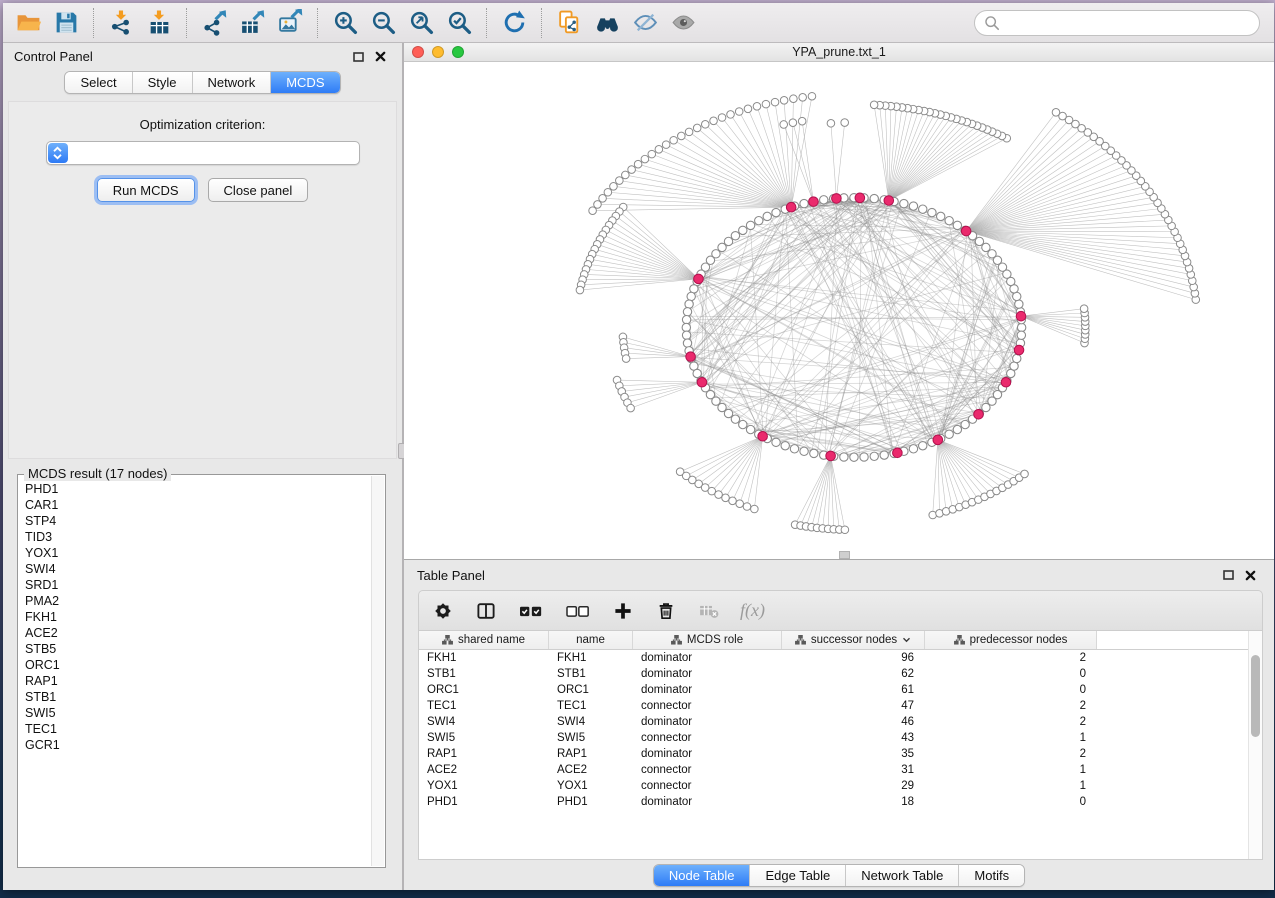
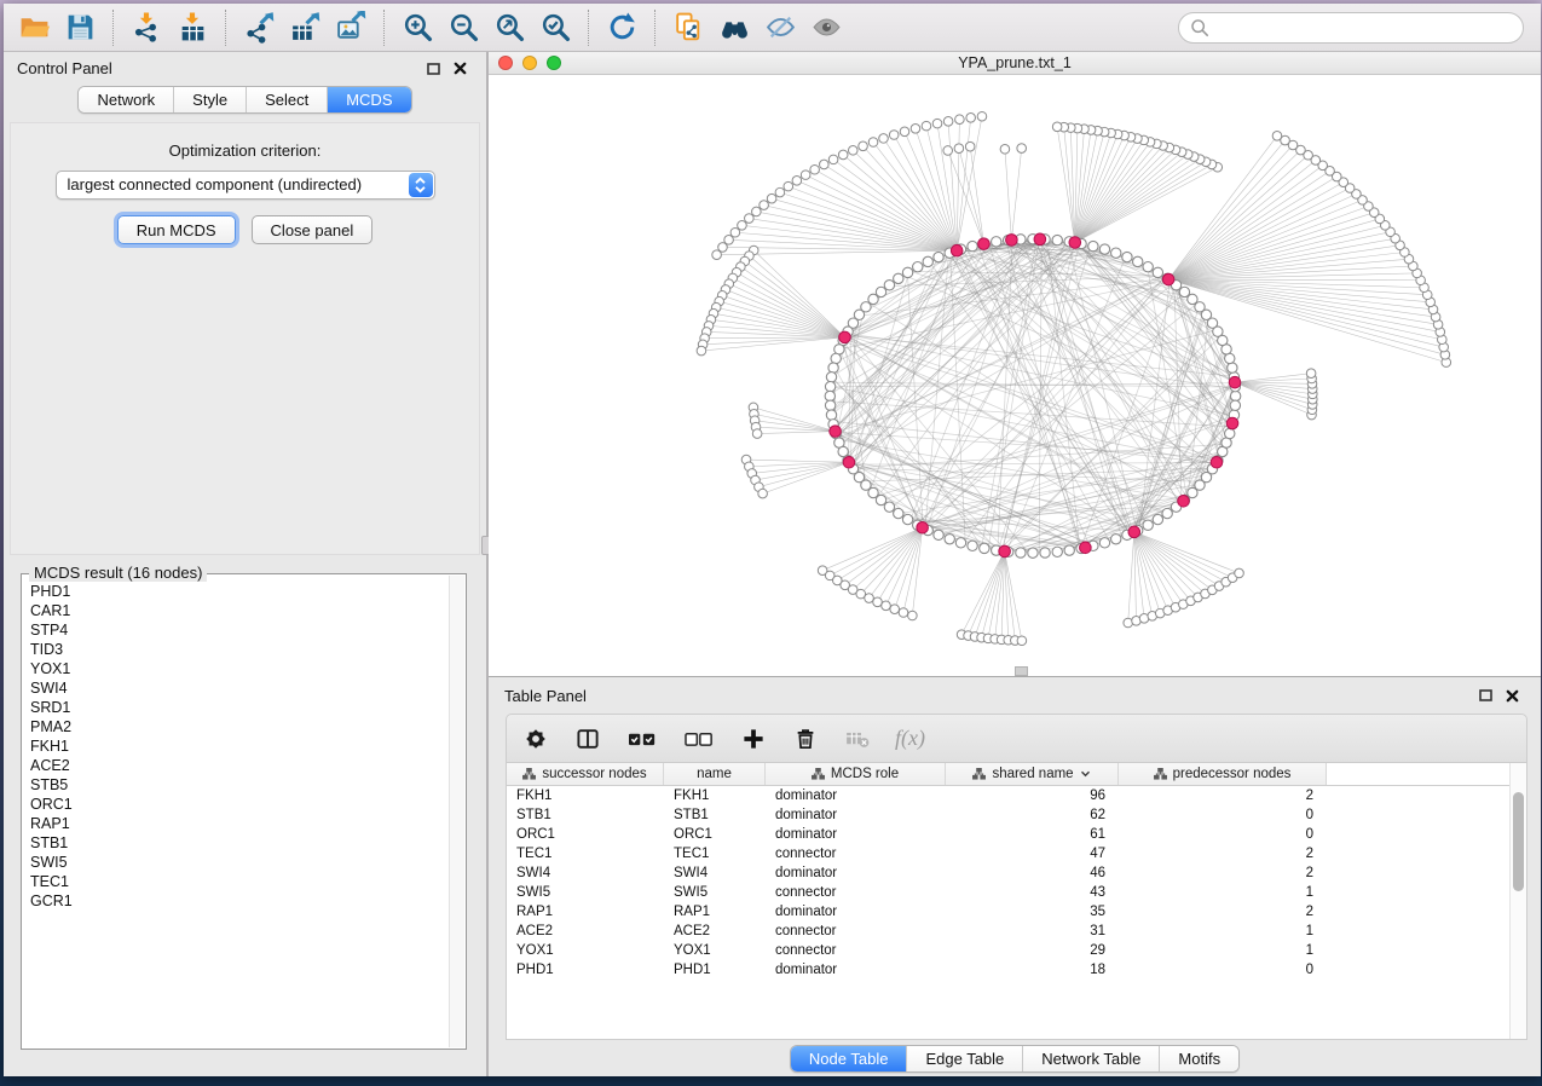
  Control Panel
- Select
+ Network
  Style
- Network
+ Select
  MCDS
  Optimization criterion:
+ largest connected component (undirected)
  Run MCDS
  Close panel
- MCDS result (17 nodes)
+ MCDS result (16 nodes)
  PHD1
  CAR1
  STP4
  TID3
  YOX1
  SWI4
  SRD1
  PMA2
  FKH1
  ACE2
  STB5
  ORC1
  RAP1
  STB1
  SWI5
  TEC1
  GCR1
  YPA_prune.txt_1
  Table Panel
  f(x)
- shared name
+ successor nodes
  name
  MCDS role
- successor nodes
+ shared name
  predecessor nodes
  FKH1
  FKH1
  dominator
  96
  2
  STB1
  STB1
  dominator
  62
  0
  ORC1
  ORC1
  dominator
  61
  0
  TEC1
  TEC1
  connector
  47
  2
  SWI4
  SWI4
  dominator
  46
  2
  SWI5
  SWI5
  connector
  43
  1
  RAP1
  RAP1
  dominator
  35
  2
  ACE2
  ACE2
  connector
  31
  1
  YOX1
  YOX1
  connector
  29
  1
  PHD1
  PHD1
  dominator
  18
  0
  Node Table
  Edge Table
  Network Table
  Motifs
